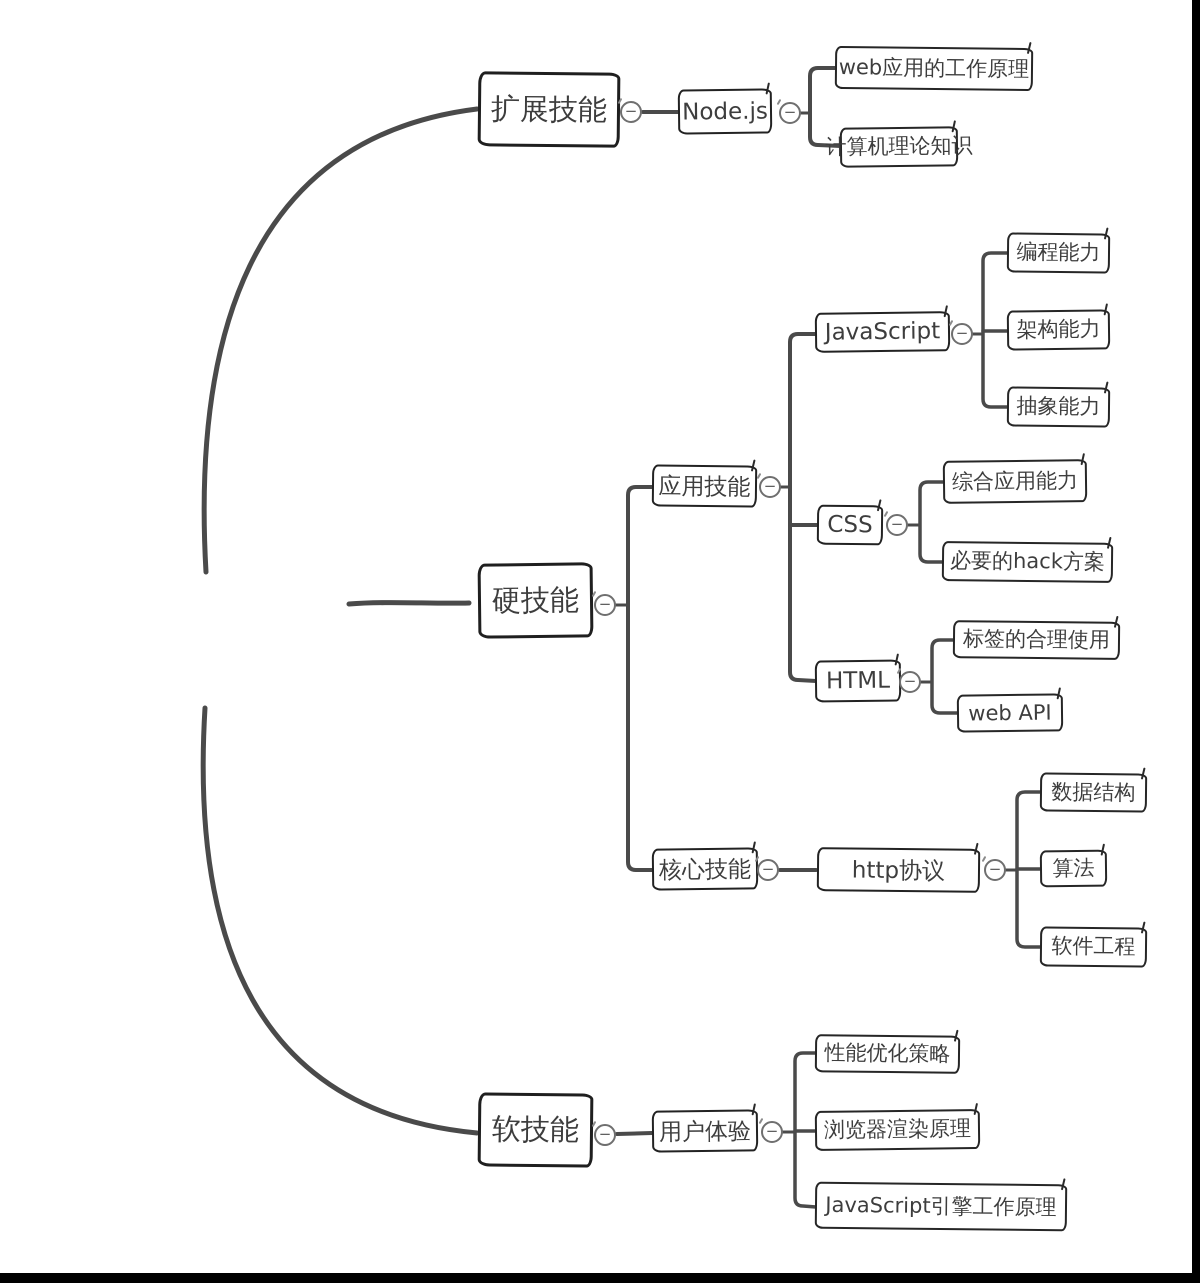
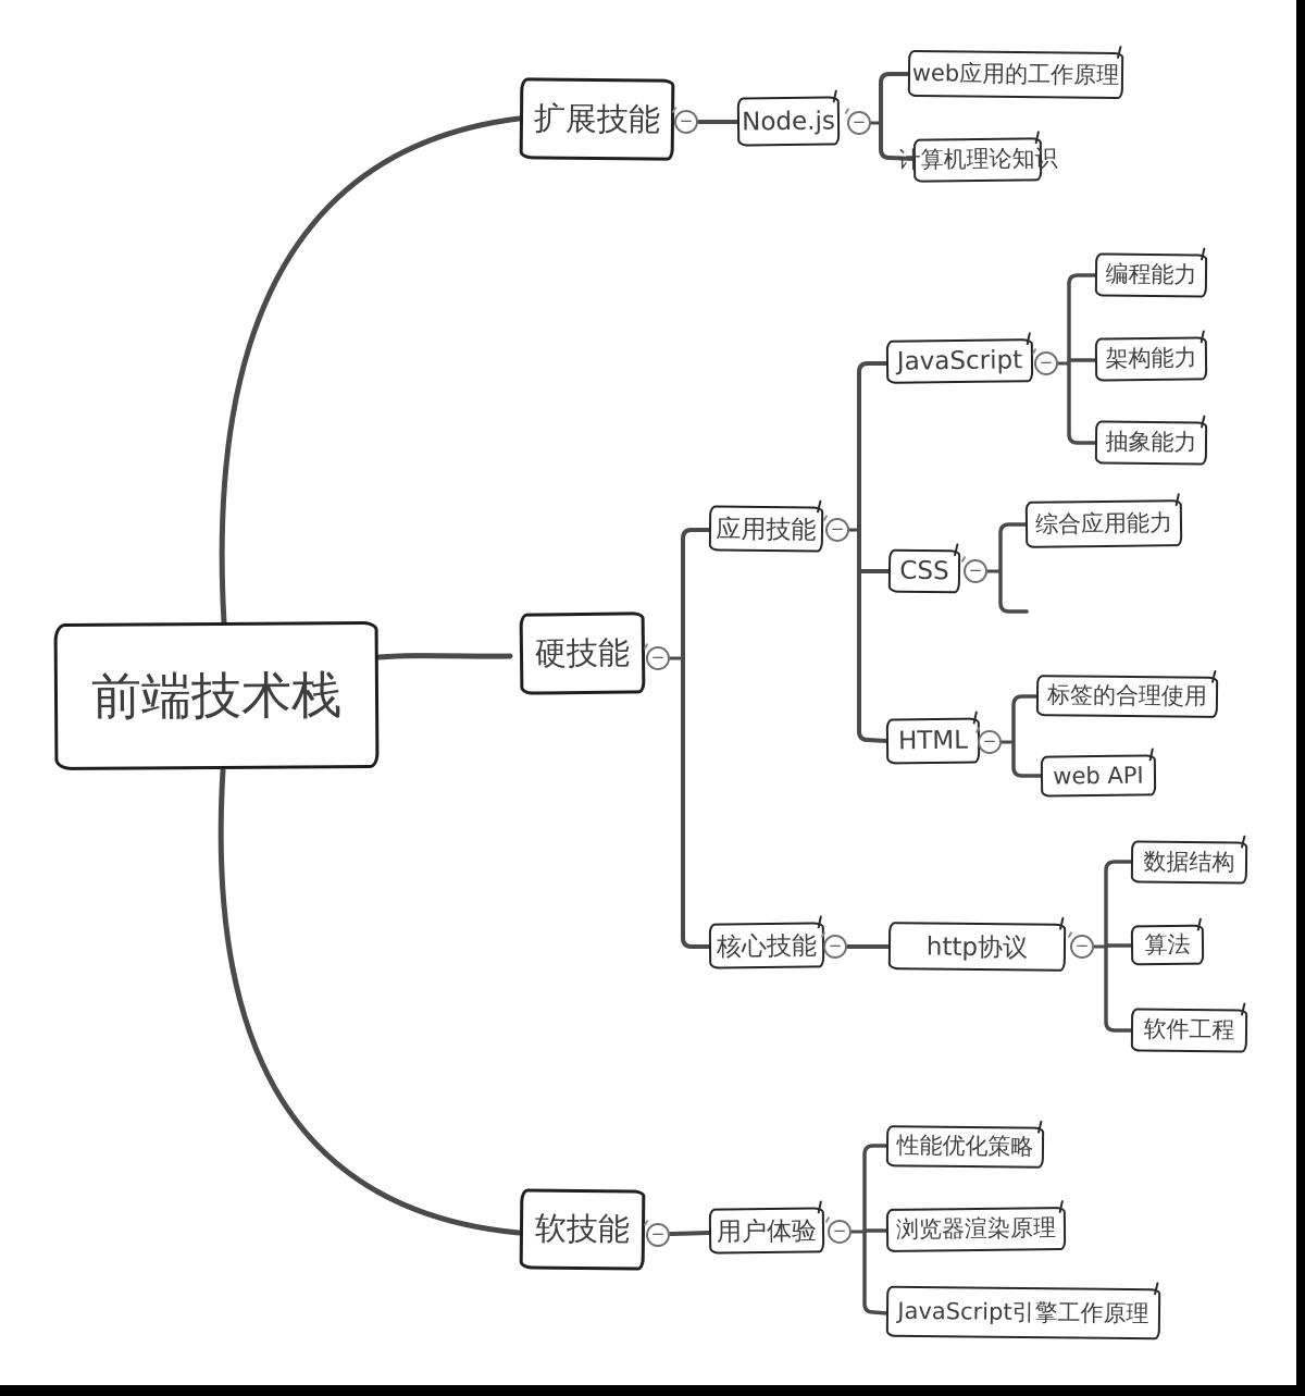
+ 前端技术栈
  扩展技能
  硬技能
  软技能
  Node.js
  web应用的工作原理
  计算机理论知识
  应用技能
  JavaScript
  编程能力
  架构能力
  抽象能力
  CSS
  综合应用能力
- 必要的hack方案
  HTML
  标签的合理使用
  web API
  核心技能
  http协议
  数据结构
  算法
  软件工程
  用户体验
  性能优化策略
  浏览器渲染原理
  JavaScript引擎工作原理
  −
  −
  −
  −
  −
  −
  −
  −
  −
  −
  −
